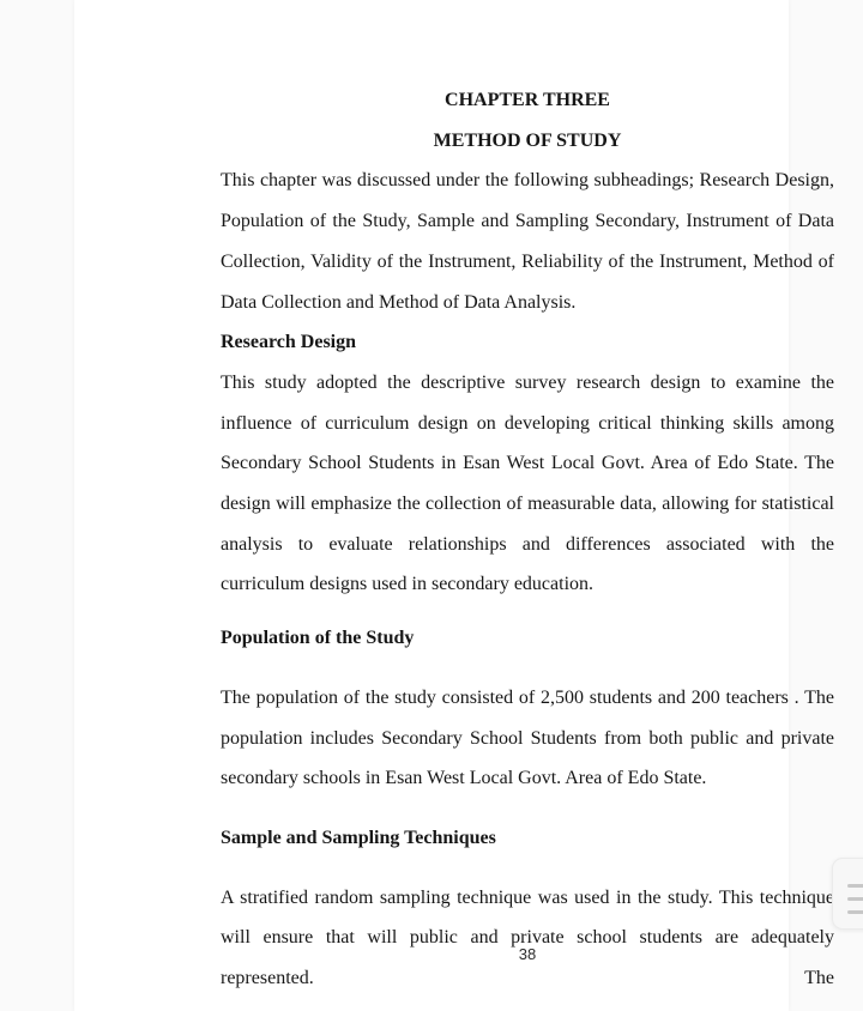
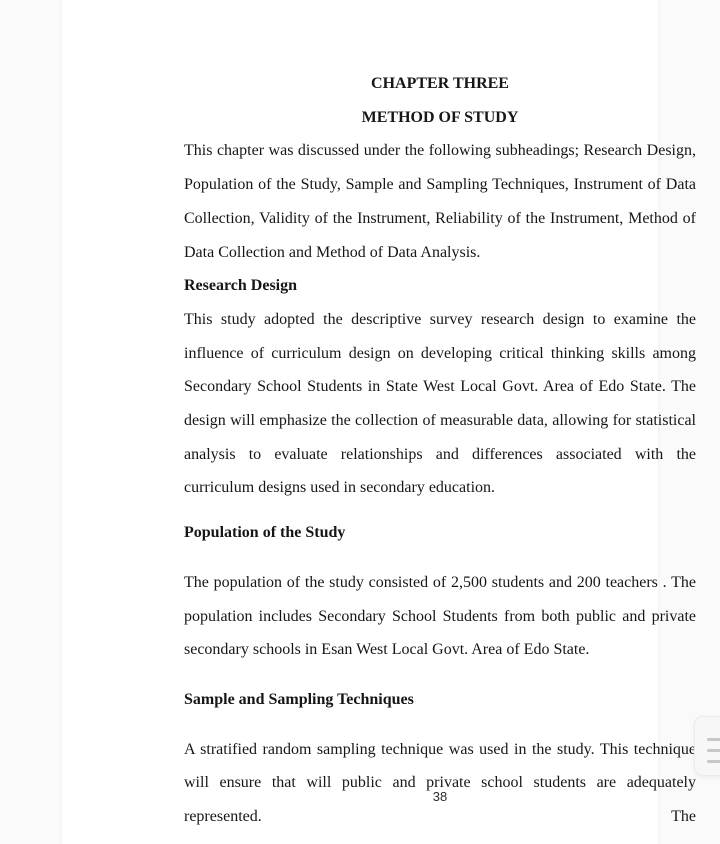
  CHAPTER THREE
  METHOD OF STUDY
- This chapter was discussed under the following subheadings; Research Design, Population of the Study, Sample and Sampling Secondary, Instrument of Data Collection, Validity of the Instrument, Reliability of the Instrument, Method of Data Collection and Method of Data Analysis.
+ This chapter was discussed under the following subheadings; Research Design, Population of the Study, Sample and Sampling Techniques, Instrument of Data Collection, Validity of the Instrument, Reliability of the Instrument, Method of Data Collection and Method of Data Analysis.
  Research Design
- This study adopted the descriptive survey research design to examine the influence of curriculum design on developing critical thinking skills among Secondary School Students in Esan West Local Govt. Area of Edo State. The design will emphasize the collection of measurable data, allowing for statistical analysis to evaluate relationships and differences associated with the curriculum designs used in secondary education.
+ This study adopted the descriptive survey research design to examine the influence of curriculum design on developing critical thinking skills among Secondary School Students in State West Local Govt. Area of Edo State. The design will emphasize the collection of measurable data, allowing for statistical analysis to evaluate relationships and differences associated with the curriculum designs used in secondary education.
  Population of the Study
  The population of the study consisted of 2,500 students and 200 teachers . The population includes Secondary School Students from both public and private secondary schools in Esan West Local Govt. Area of Edo State.
  Sample and Sampling Techniques
  A stratified random sampling technique was used in the study. This technique will ensure that will public and private school students are adequately represented. The
  38
